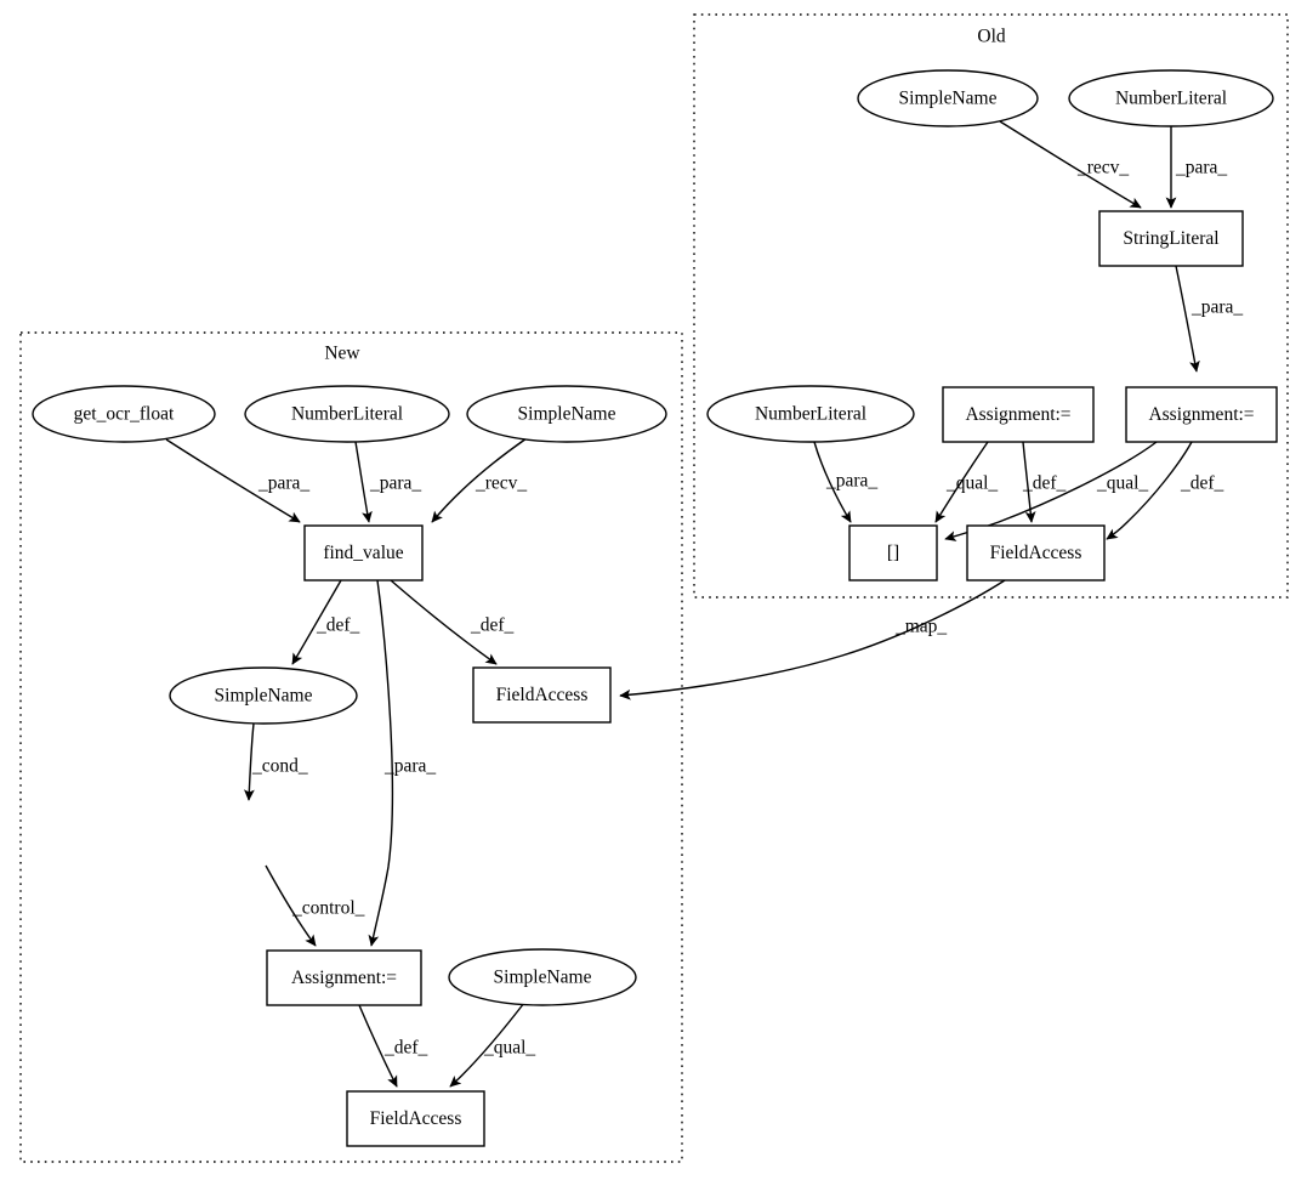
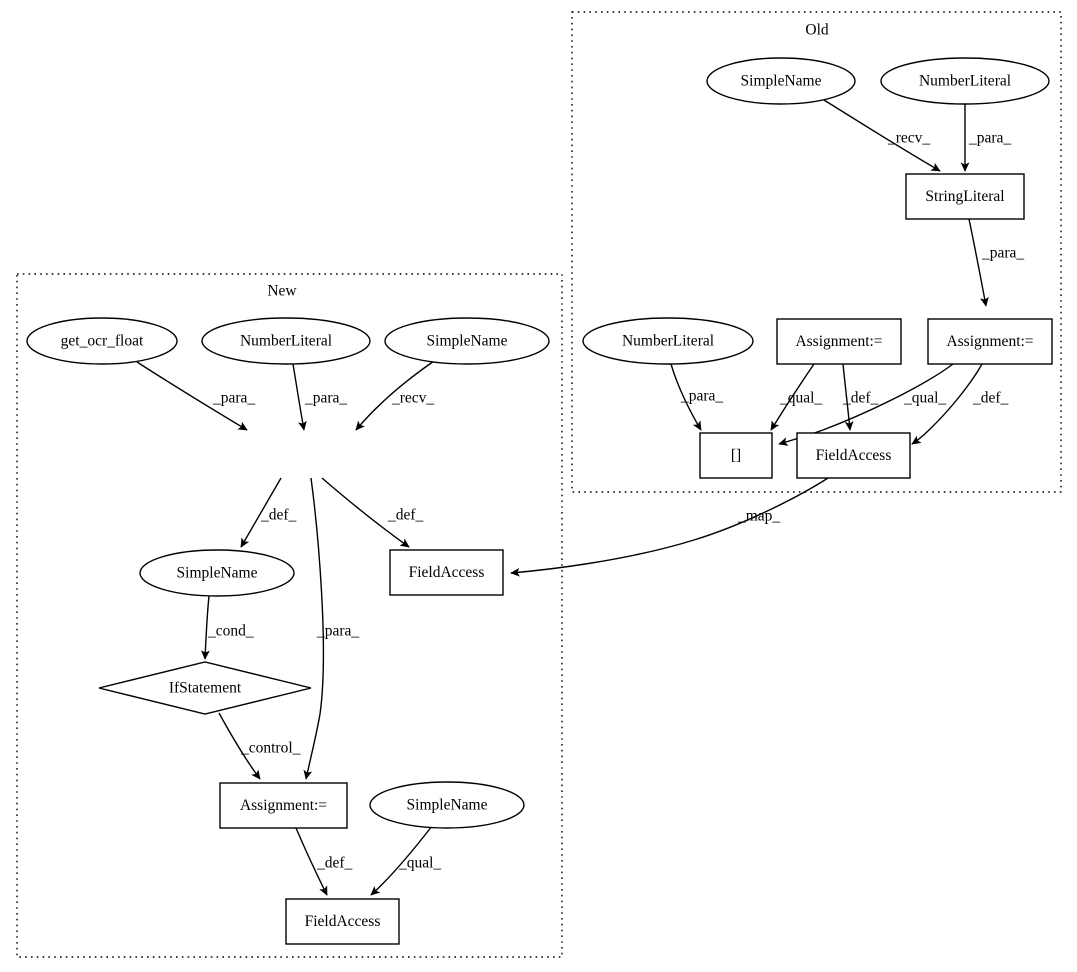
  Old
  New
  _recv_
  _para_
  _para_
  _para_
  _qual_
  _def_
  _qual_
  _def_
  _map_
  _para_
  _para_
  _recv_
  _def_
  _def_
  _para_
  _cond_
  _control_
  _def_
  _qual_
  SimpleName
  NumberLiteral
  StringLiteral
  NumberLiteral
  Assignment:=
  Assignment:=
  []
  FieldAccess
  get_ocr_float
  NumberLiteral
  SimpleName
- find_value
  SimpleName
  FieldAccess
+ IfStatement
  Assignment:=
  SimpleName
  FieldAccess
